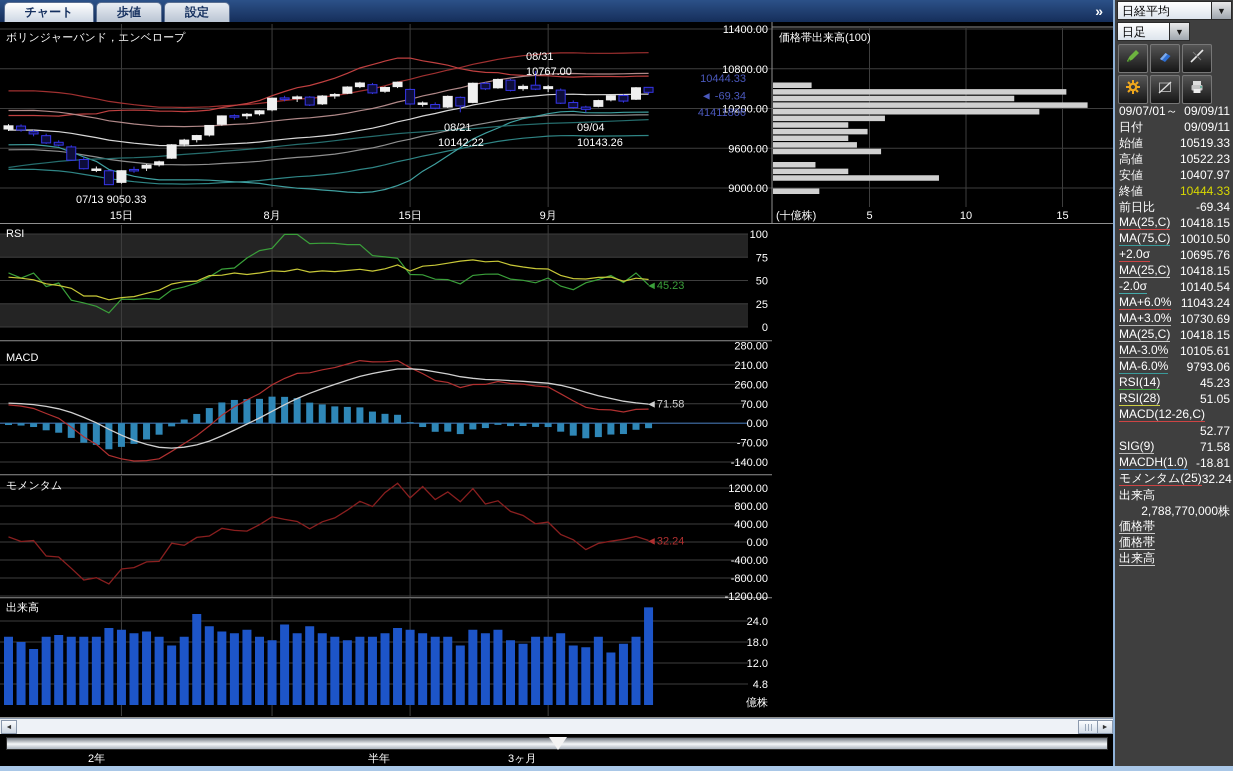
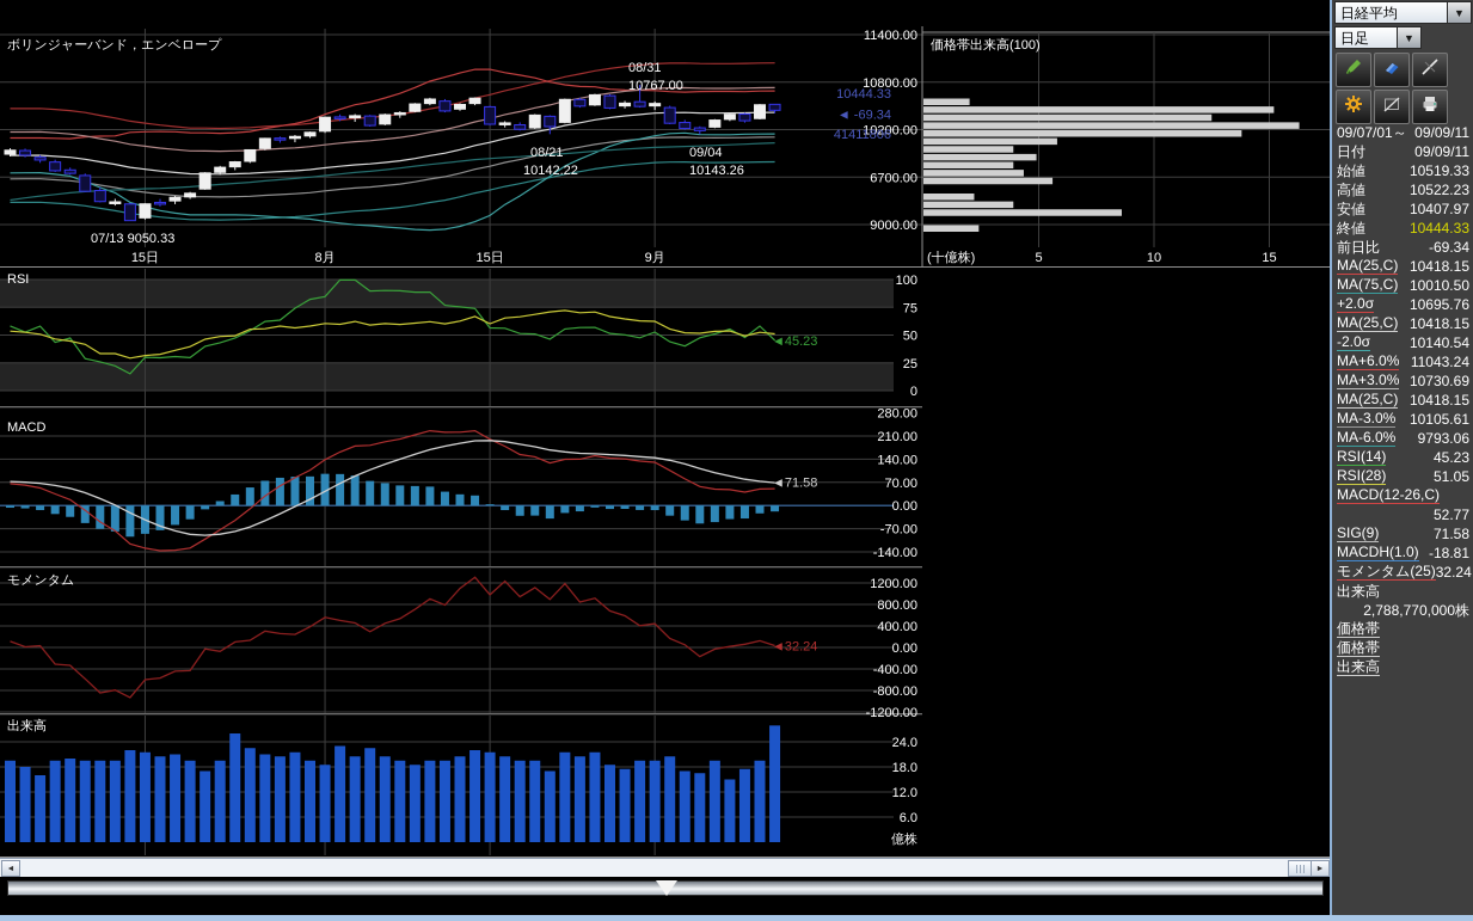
  価格帯出来高(100)
  (十億株)
  5
  10
  15
  11400.00
  10800.00
  10200.00
- 9600.00
+ 6700.00
  9000.00
  15日
  8月
  15日
  9月
  100
  75
  50
  25
  0
  280.00
  210.00
- 260.00
+ 140.00
  70.00
  0.00
  -70.00
  -140.00
  1200.00
  800.00
  400.00
  0.00
  -400.00
  -800.00
  -1200.00
  24.0
  18.0
  12.0
- 4.8
+ 6.0
  億株
  ボリンジャーバンド，エンベロープ
  RSI
  MACD
  モメンタム
  出来高
  08/31
  10767.00
  08/21
  10142.22
  09/04
  10143.26
  07/13 9050.33
  10444.33
  ◄ -69.34
  41411806
  ◄45.23
  ◄71.58
  ◄32.24
- »
- チャート
- 歩値
- 設定
- 2年
- 半年
- 3ヶ月
  日経平均
  ▼
  日足
  ▼
  09/07/01～
  09/09/11
  日付
  09/09/11
  始値
  10519.33
  高値
  10522.23
  安値
  10407.97
  終値
  10444.33
  前日比
  -69.34
  MA(25,C)
  10418.15
  MA(75,C)
  10010.50
  +2.0σ
  10695.76
  MA(25,C)
  10418.15
  -2.0σ
  10140.54
  MA+6.0%
  11043.24
  MA+3.0%
  10730.69
  MA(25,C)
  10418.15
  MA-3.0%
  10105.61
  MA-6.0%
  9793.06
  RSI(14)
  45.23
  RSI(28)
  51.05
  MACD(12-26,C)
  52.77
  SIG(9)
  71.58
  MACDH(1.0)
  -18.81
  モメンタム(25)
  32.24
  出来高
  2,788,770,000株
  価格帯
  価格帯
  出来高
